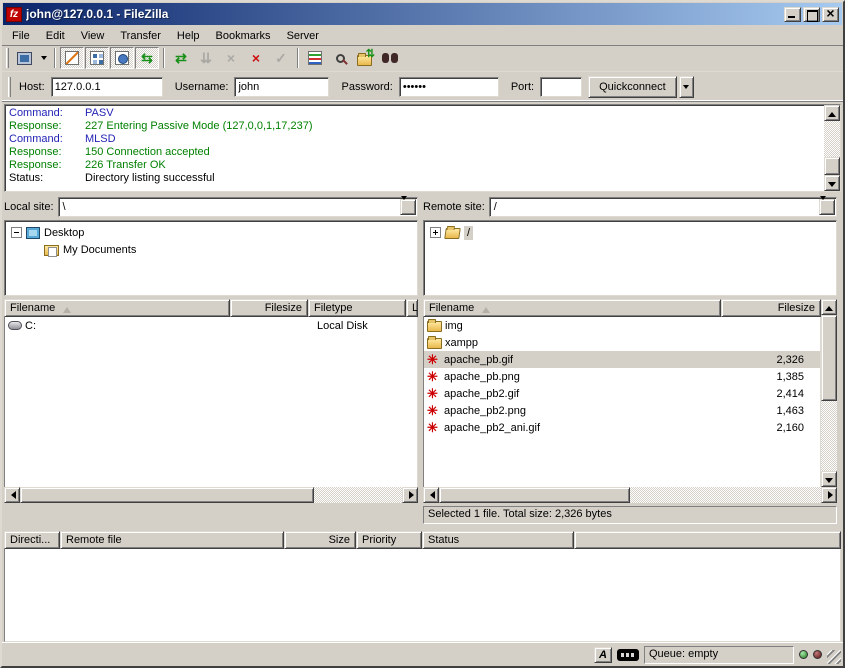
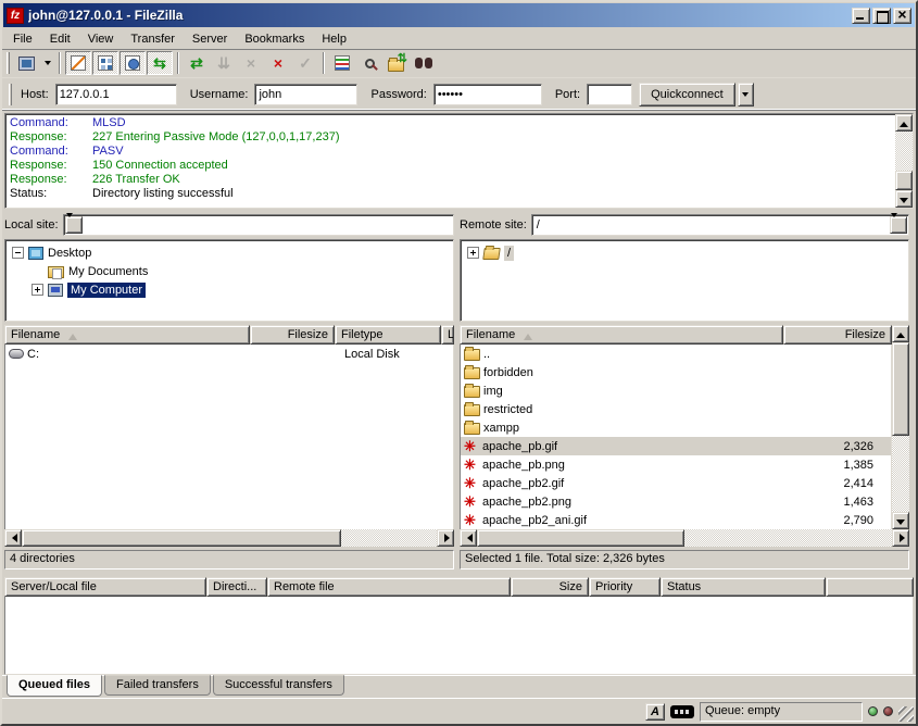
  fz
  john@127.0.0.1 - FileZilla
  File
  Edit
  View
  Transfer
- Help
+ Server
  Bookmarks
- Server
+ Help
  ⇆
  ⇄
  ⇊
  ×
  ×
  ✓
  ⇅
  Host:
  127.0.0.1
  Username:
  john
  Password:
  ••••••
  Port:
  Quickconnect
  Command:
- PASV
+ MLSD
  Response:
  227 Entering Passive Mode (127,0,0,1,17,237)
  Command:
- MLSD
+ PASV
  Response:
  150 Connection accepted
  Response:
  226 Transfer OK
  Status:
  Directory listing successful
  Local site:
- \
  Desktop
  My Documents
+ My Computer
  Filename
  Filesize
  Filetype
  L
  C:
  Local Disk
+ 4 directories
  Remote site:
  /
  /
  Filename
  Filesize
+ ..
+ forbidden
  img
+ restricted
  xampp
  ✳
  apache_pb.gif
  2,326
  ✳
  apache_pb.png
  1,385
  ✳
  apache_pb2.gif
  2,414
  ✳
  apache_pb2.png
  1,463
  ✳
  apache_pb2_ani.gif
- 2,160
+ 2,790
  Selected 1 file. Total size: 2,326 bytes
+ Server/Local file
  Directi...
  Remote file
  Size
  Priority
  Status
+ Queued files
+ Failed transfers
+ Successful transfers
  A
  Queue: empty
